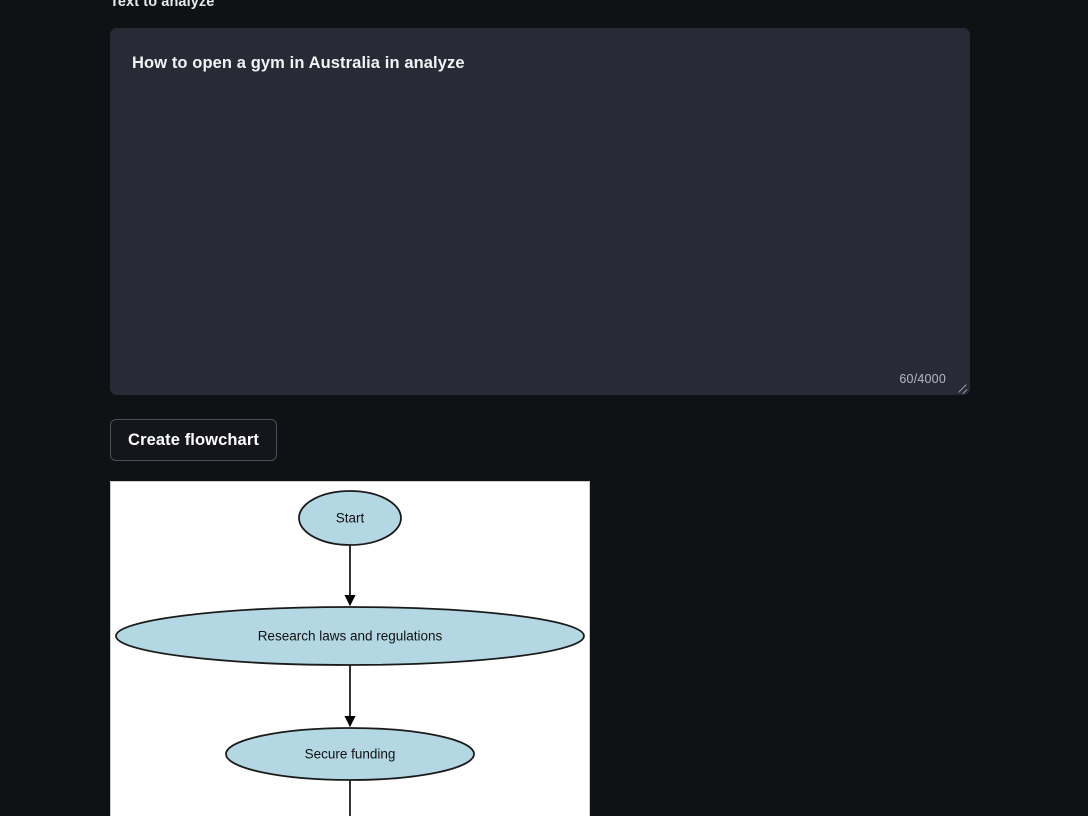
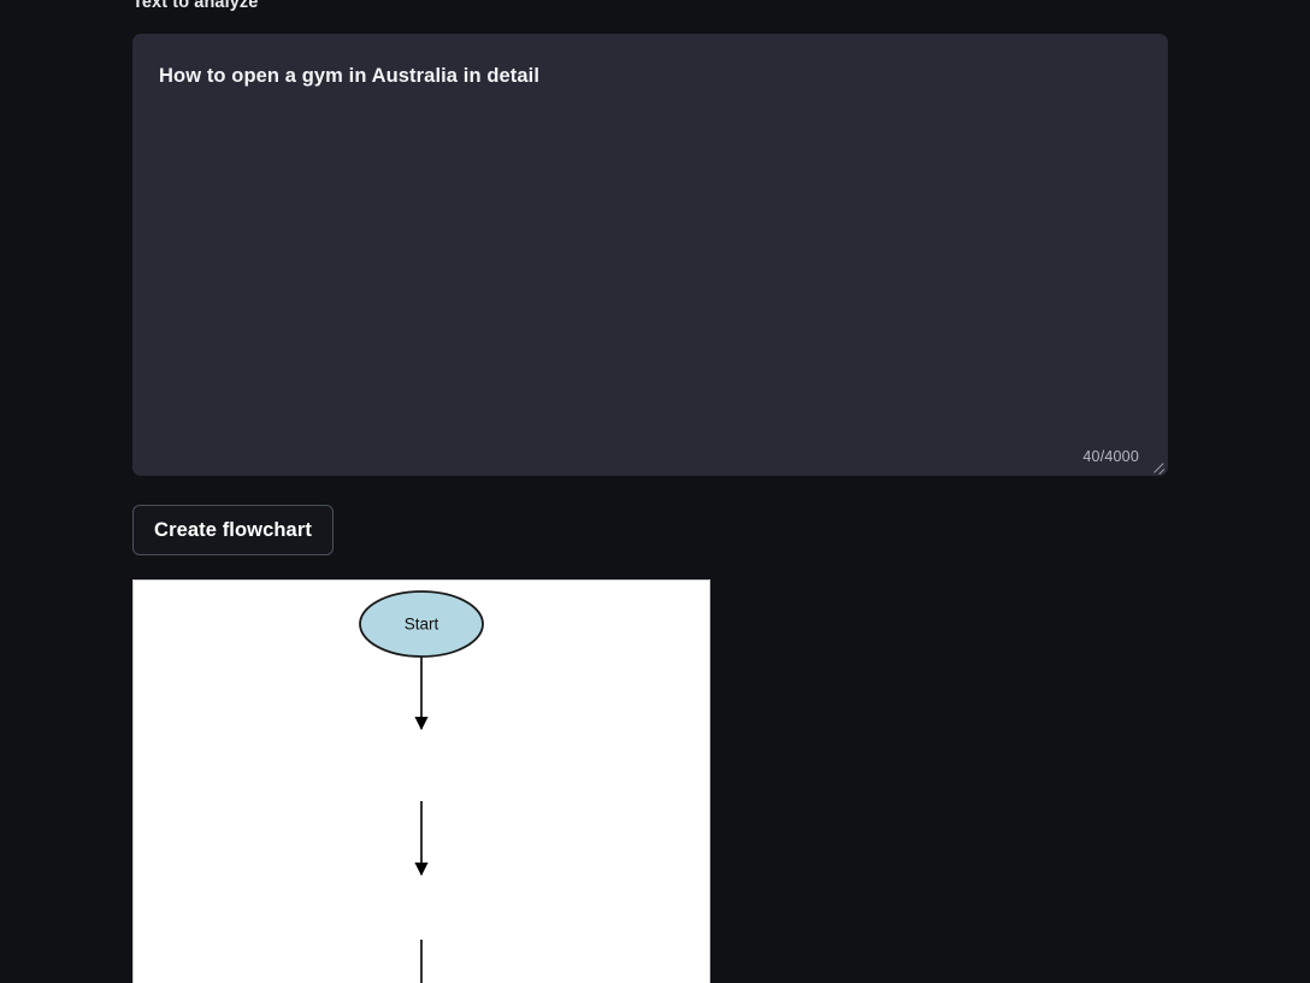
  Text to analyze
- How to open a gym in Australia in analyze
+ How to open a gym in Australia in detail
- 60/4000
+ 40/4000
  Create flowchart
  Start
- Research laws and regulations
- Secure funding
